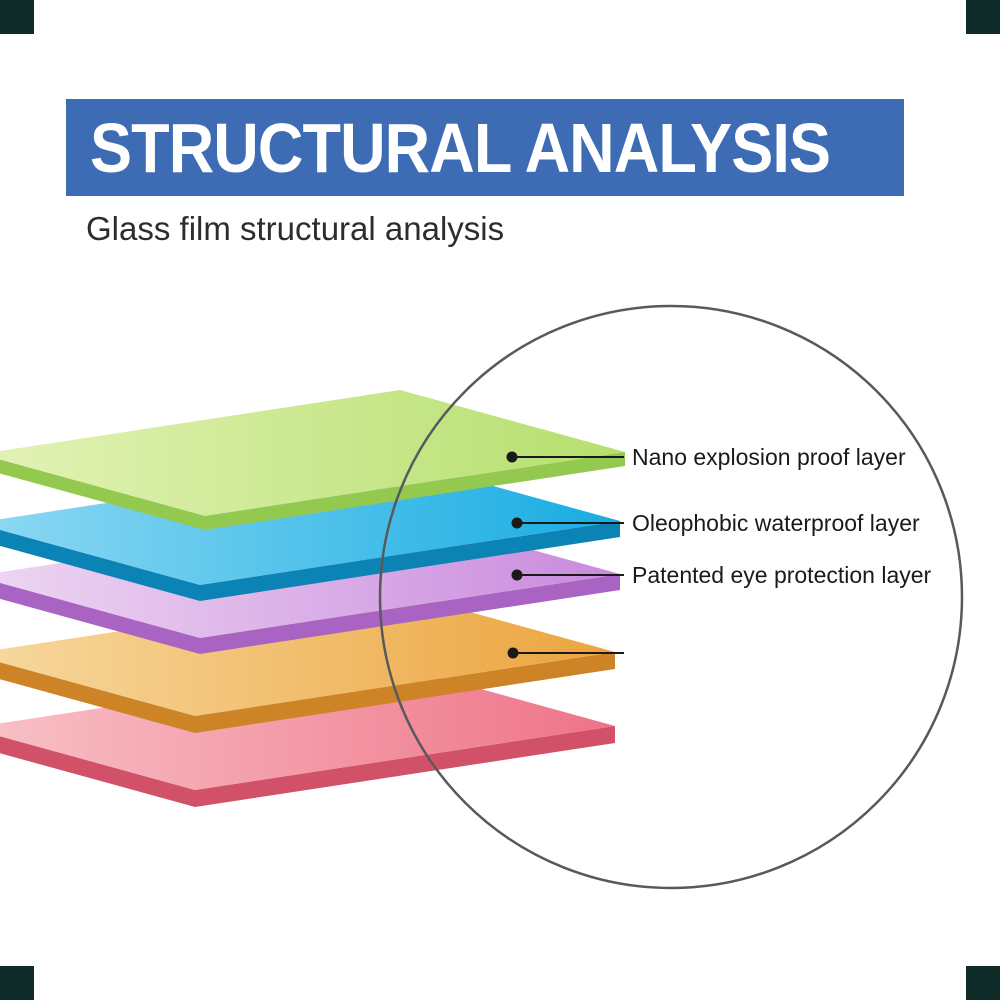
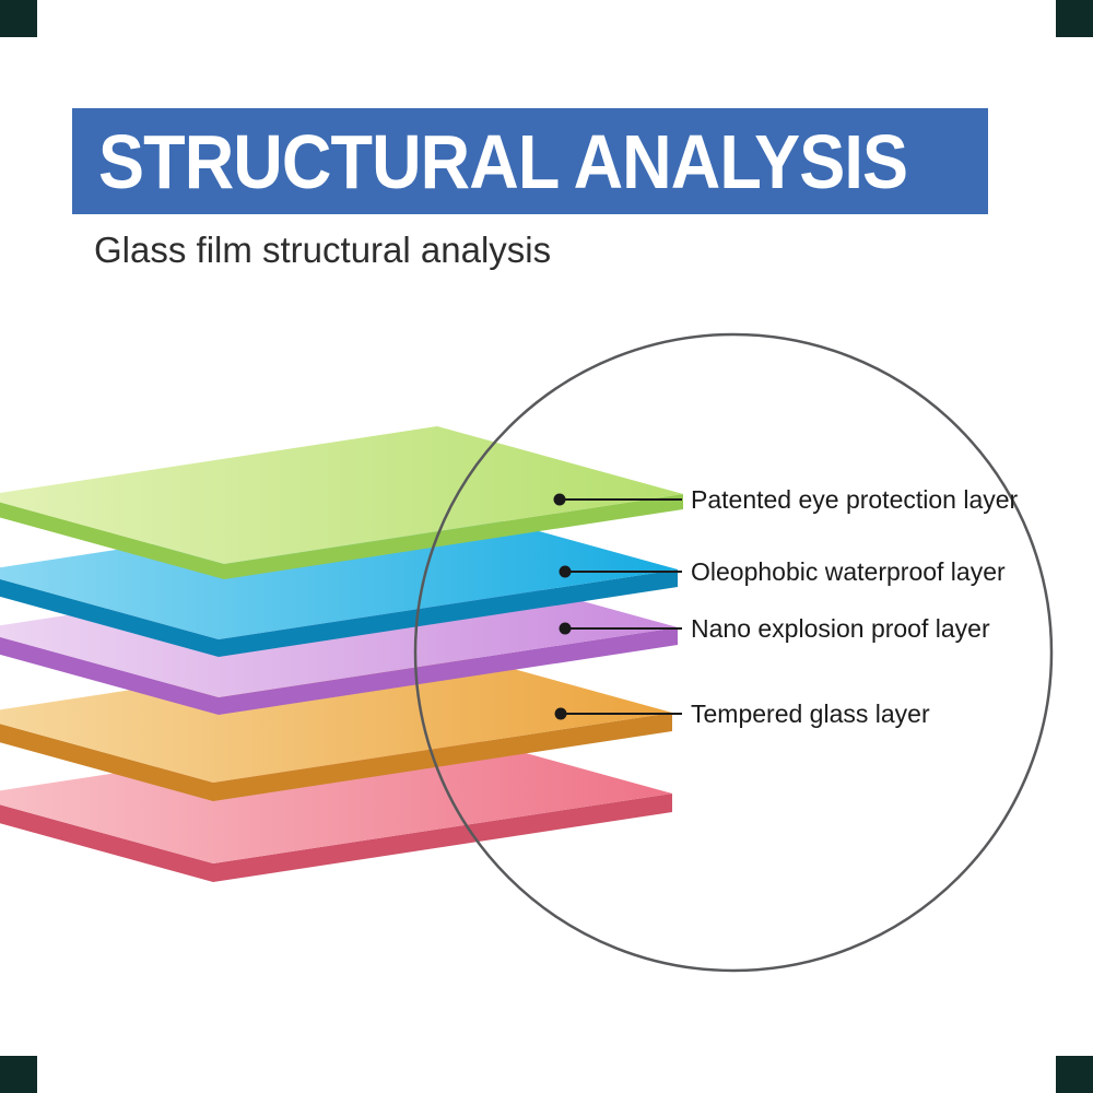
  STRUCTURAL ANALYSIS
  Glass film structural analysis
- Nano explosion proof layer
+ Patented eye protection layer
  Oleophobic waterproof layer
- Patented eye protection layer
+ Nano explosion proof layer
+ Tempered glass layer
